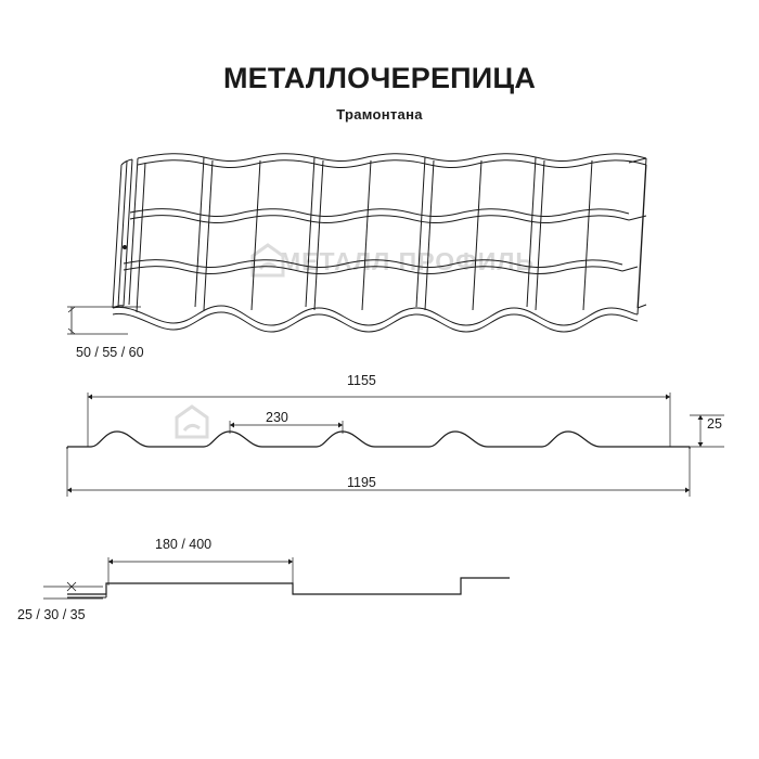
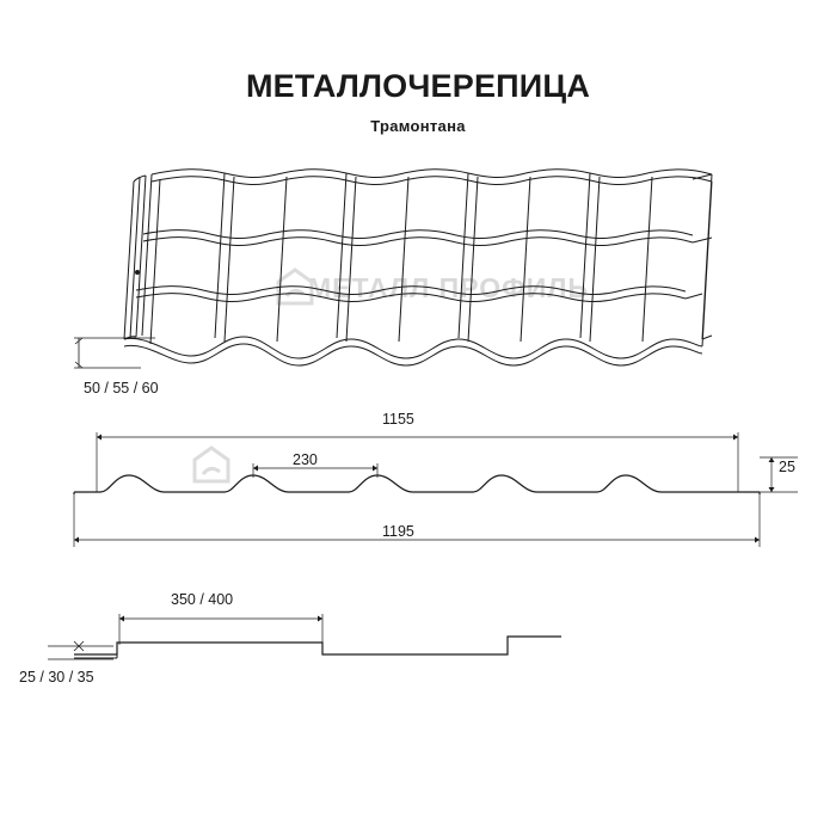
  МЕТАЛЛОЧЕРЕПИЦА
  Трамонтана
  МЕТАЛЛ ПРОИЛЬ
  50 / 55 / 60
  1155
  230
  1195
  25
- 180 / 400
+ 350 / 400
  25 / 30 / 35
